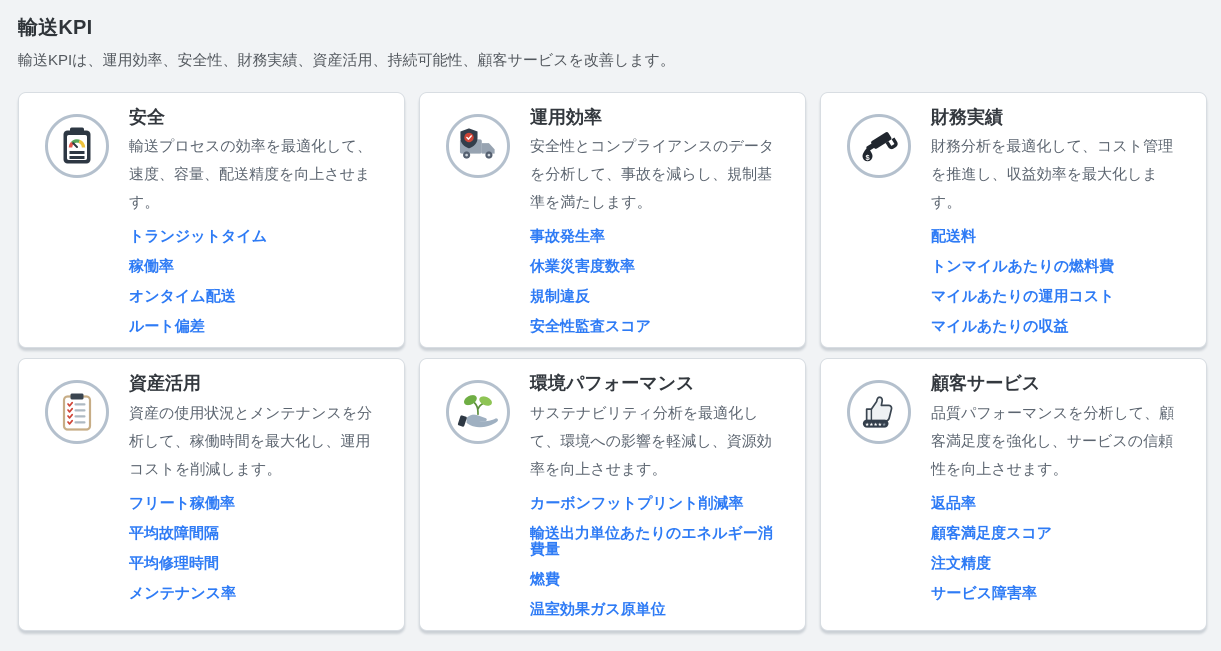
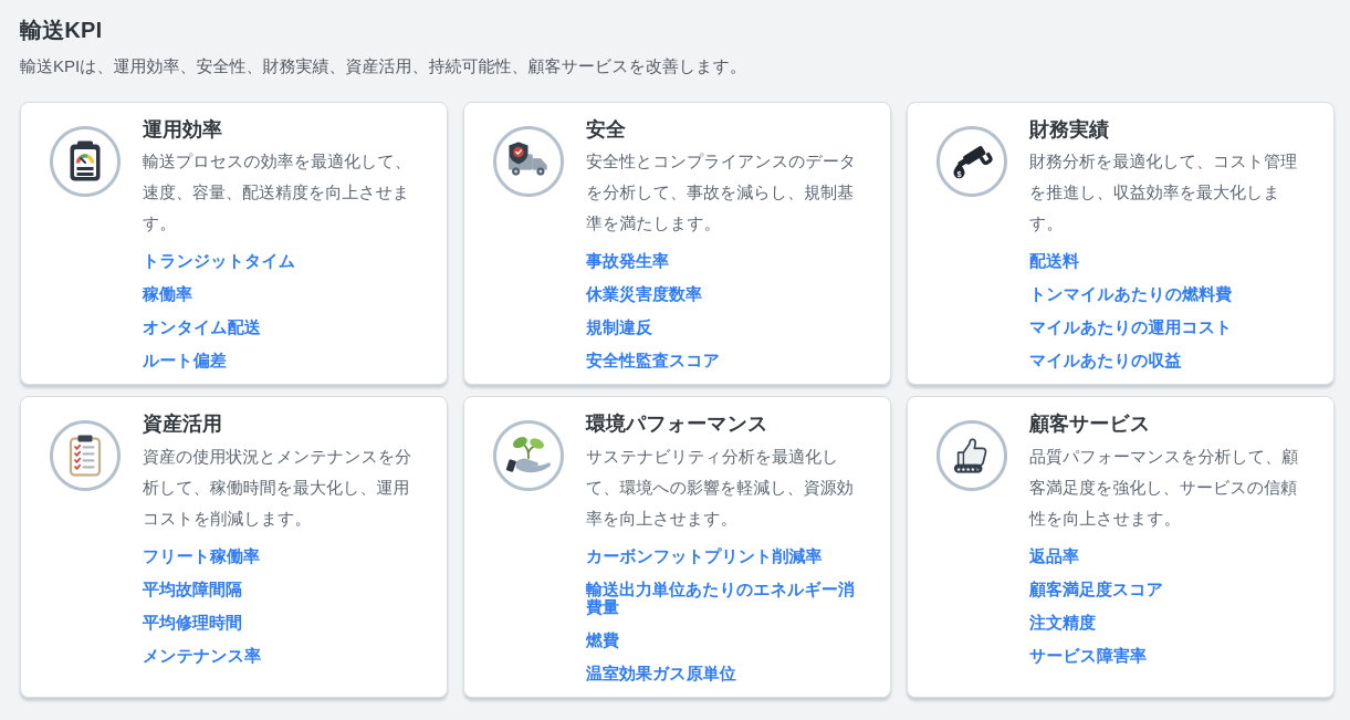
  輸送KPI
  輸送KPIは、運用効率、安全性、財務実績、資産活用、持続可能性、顧客サービスを改善します。
- 安全
+ 運用効率
  輸送プロセスの効率を最適化して、速度、容量、配送精度を向上させます。
  トランジットタイム
  稼働率
  オンタイム配送
  ルート偏差
- 運用効率
+ 安全
  安全性とコンプライアンスのデータを分析して、事故を減らし、規制基準を満たします。
  事故発生率
  休業災害度数率
  規制違反
  安全性監査スコア
  $
  財務実績
  財務分析を最適化して、コスト管理を推進し、収益効率を最大化します。
  配送料
  トンマイルあたりの燃料費
  マイルあたりの運用コスト
  マイルあたりの収益
  資産活用
  資産の使用状況とメンテナンスを分析して、稼働時間を最大化し、運用コストを削減します。
  フリート稼働率
  平均故障間隔
  平均修理時間
  メンテナンス率
  環境パフォーマンス
  サステナビリティ分析を最適化して、環境への影響を軽減し、資源効率を向上させます。
  カーボンフットプリント削減率
  輸送出力単位あたりのエネルギー消費量
  燃費
  温室効果ガス原単位
  顧客サービス
  品質パフォーマンスを分析して、顧客満足度を強化し、サービスの信頼性を向上させます。
  返品率
  顧客満足度スコア
  注文精度
  サービス障害率
